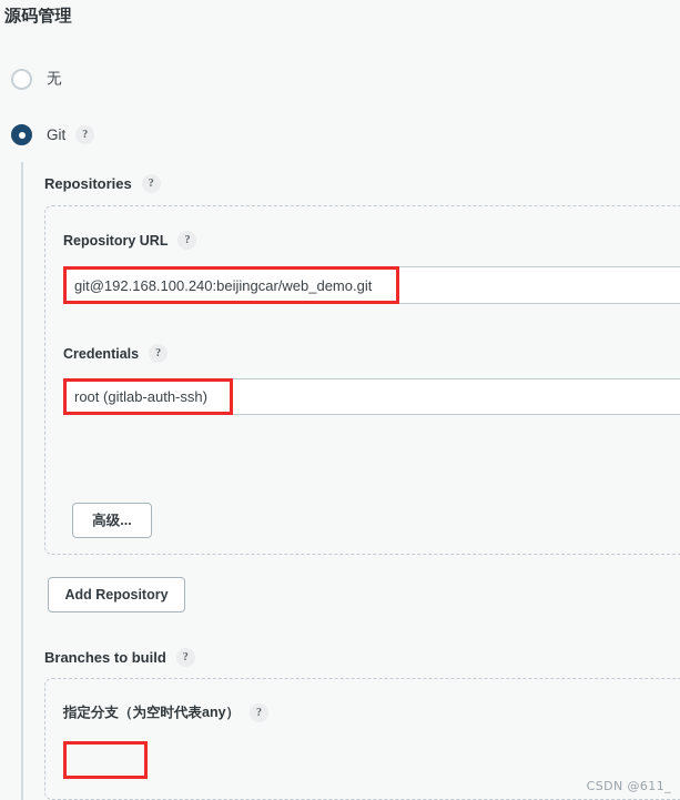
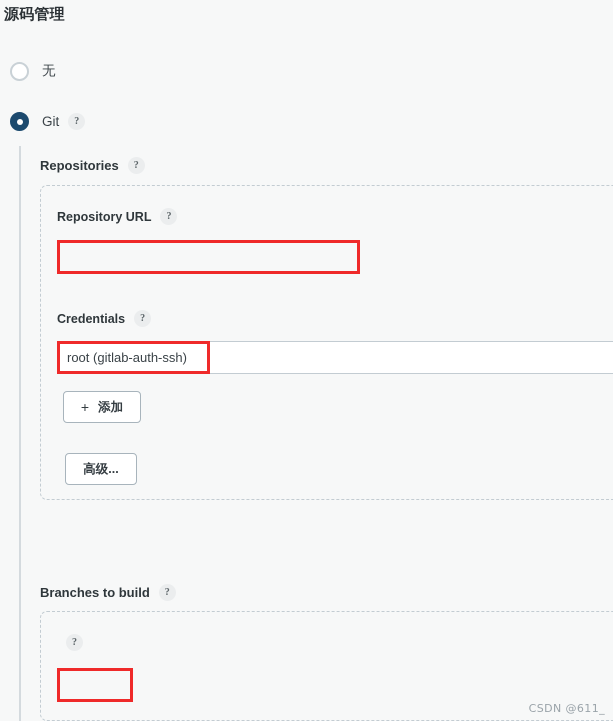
  源码管理
  无
  Git
  ?
  Repositories
  ?
  Repository URL
  ?
- git@192.168.100.240:beijingcar/web_demo.git
  Credentials
  ?
  root (gitlab-auth-ssh)
+ +
+ 添加
  高级...
- Add Repository
  Branches to build
  ?
- 指定分支（为空时代表any）
  ?
  CSDN @611_
